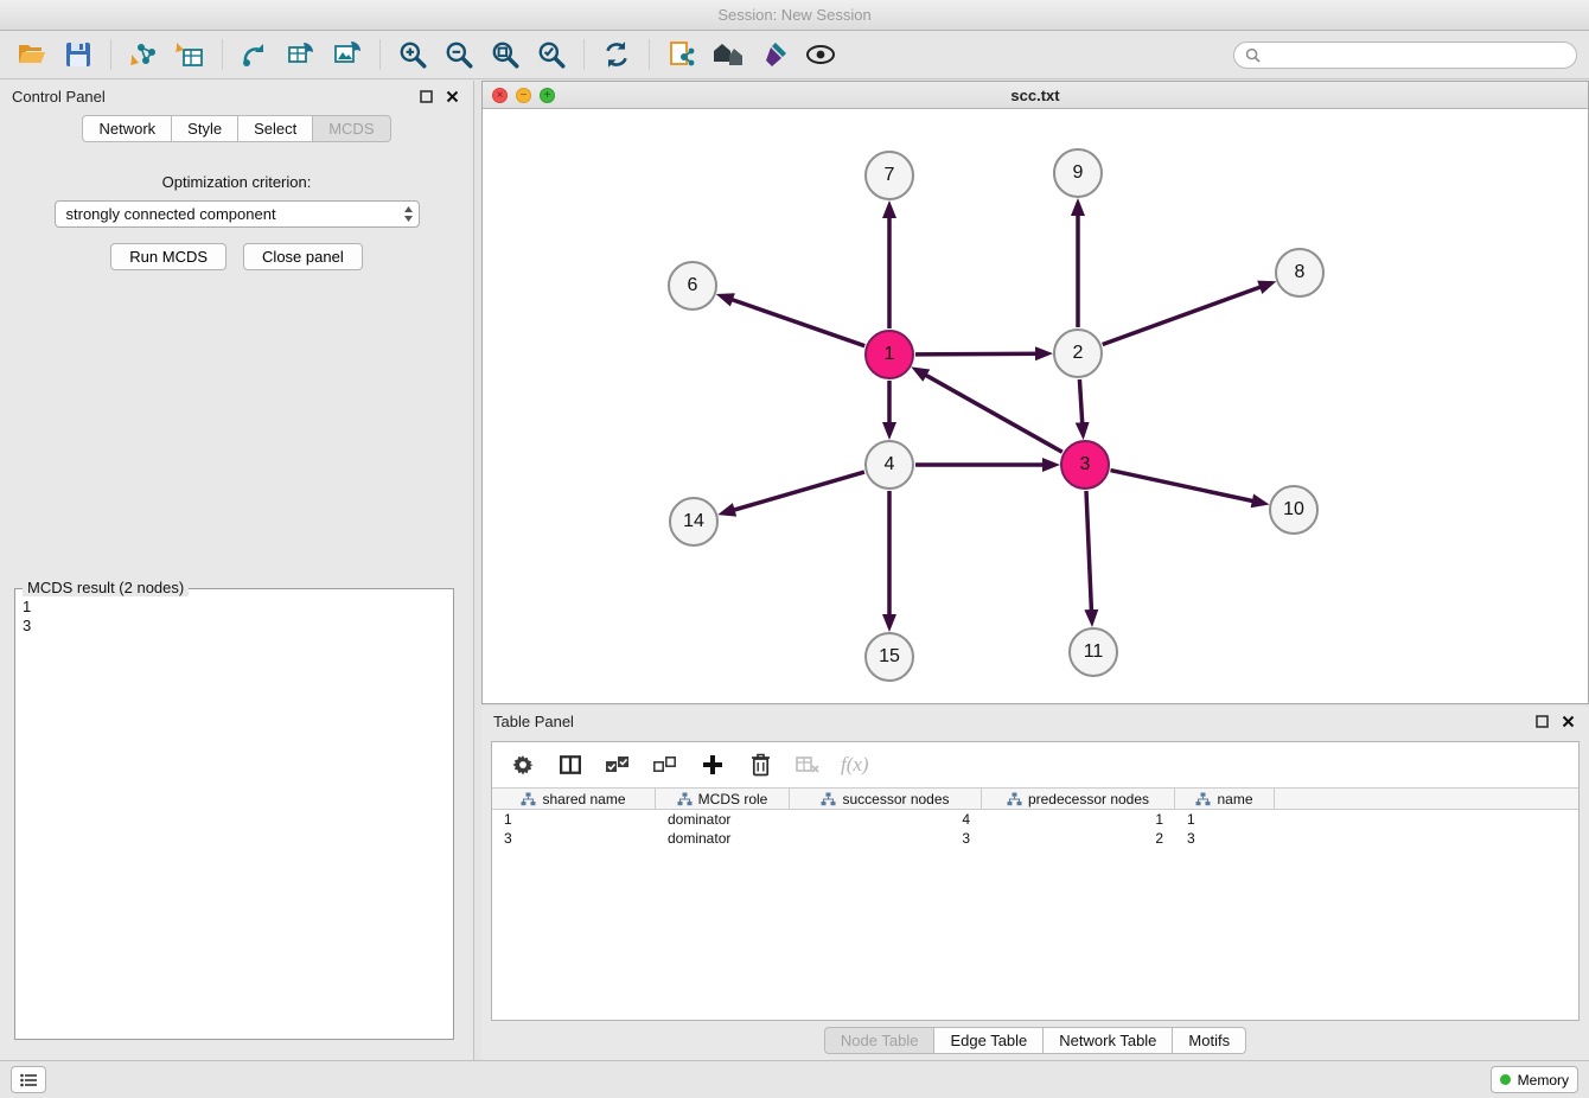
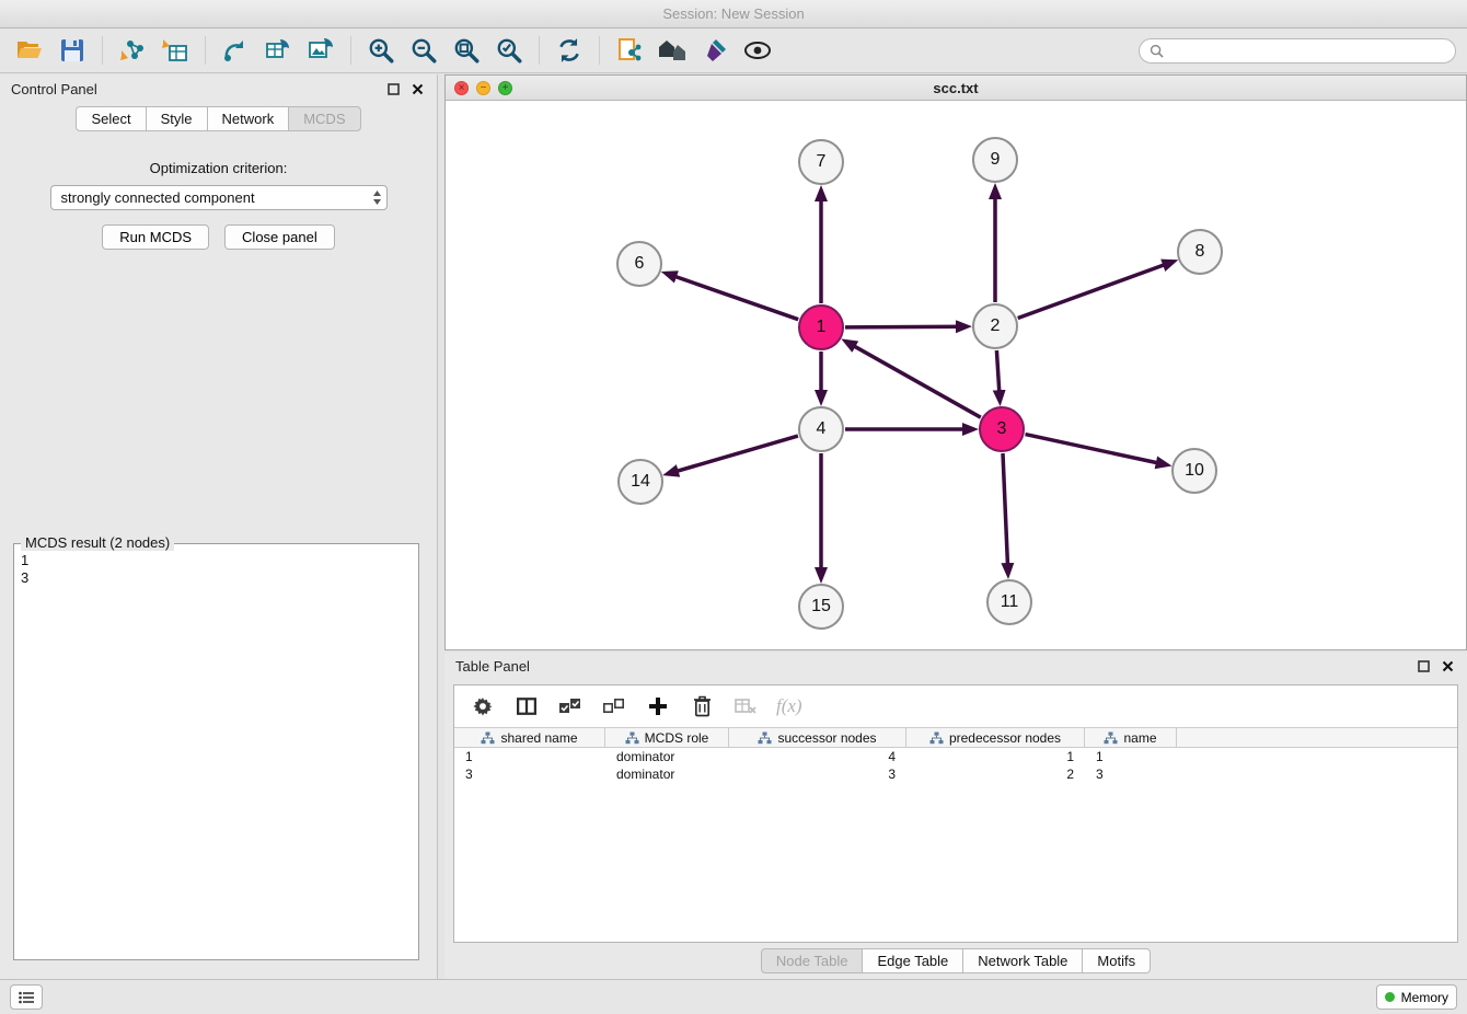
  Session: New Session
  Control Panel
- Network
+ Select
  Style
- Select
+ Network
  MCDS
  Optimization criterion:
  strongly connected component
  Run MCDS
  Close panel
  MCDS result (2 nodes)
  1
  3
  scc.txt
  ×
  −
  +
  7
  9
  6
  8
  1
  2
  4
  3
  14
  10
  15
  11
  Table Panel
  f(x)
  shared name
  MCDS role
  successor nodes
  predecessor nodes
  name
  1
  dominator
  4
  1
  1
  3
  dominator
  3
  2
  3
  Node Table
  Edge Table
  Network Table
  Motifs
  Memory
